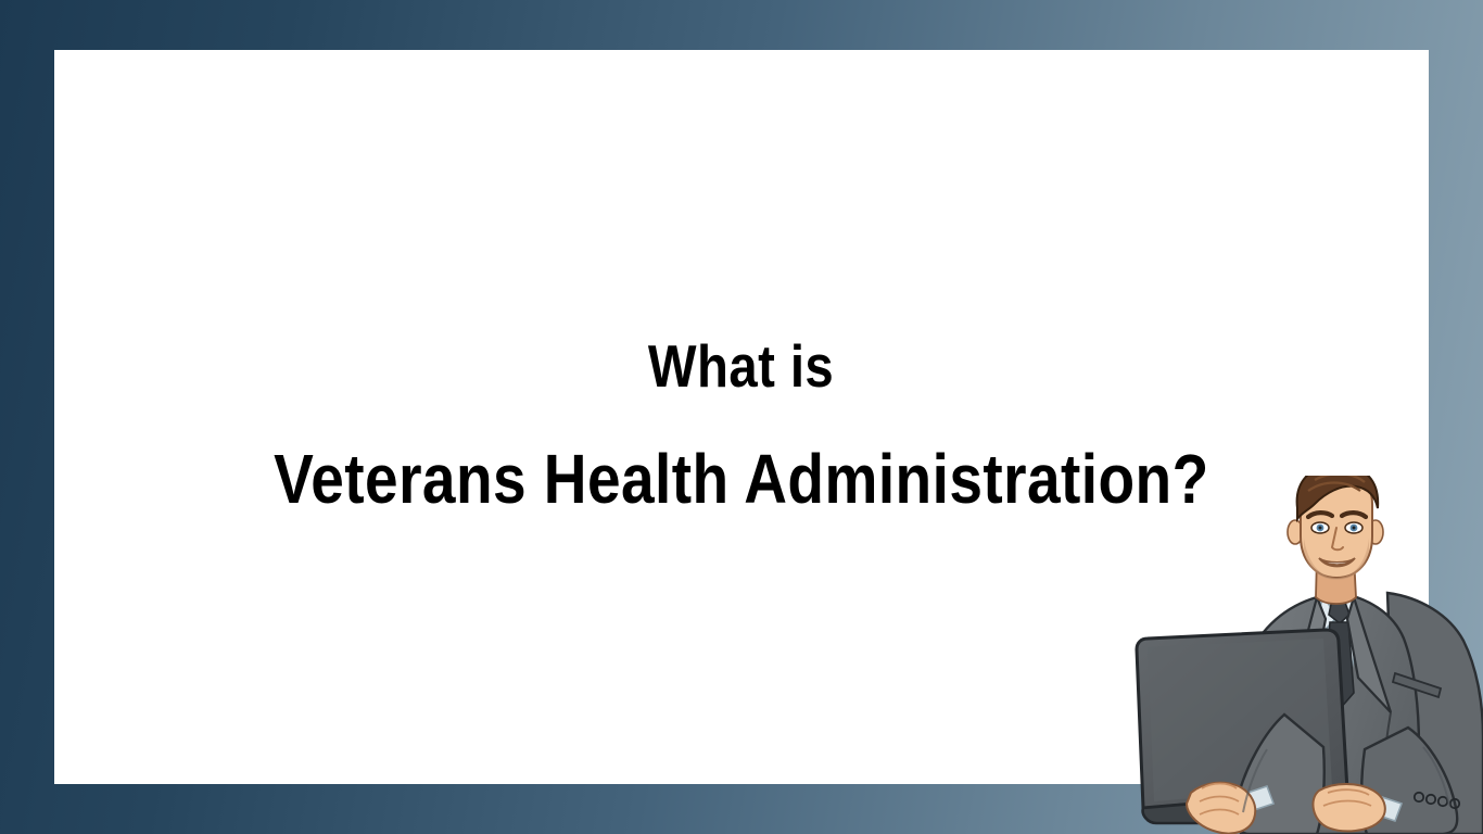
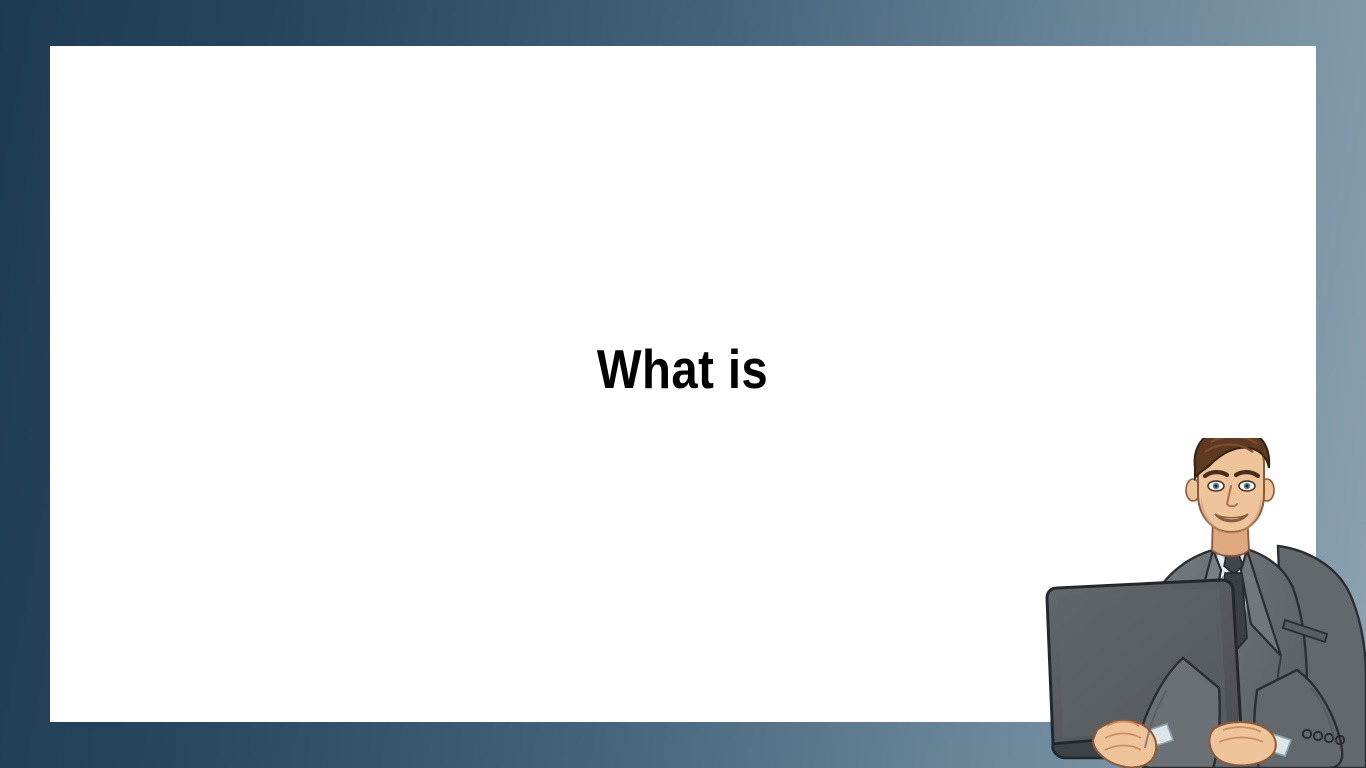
  What is
- Veterans Health Administration?
